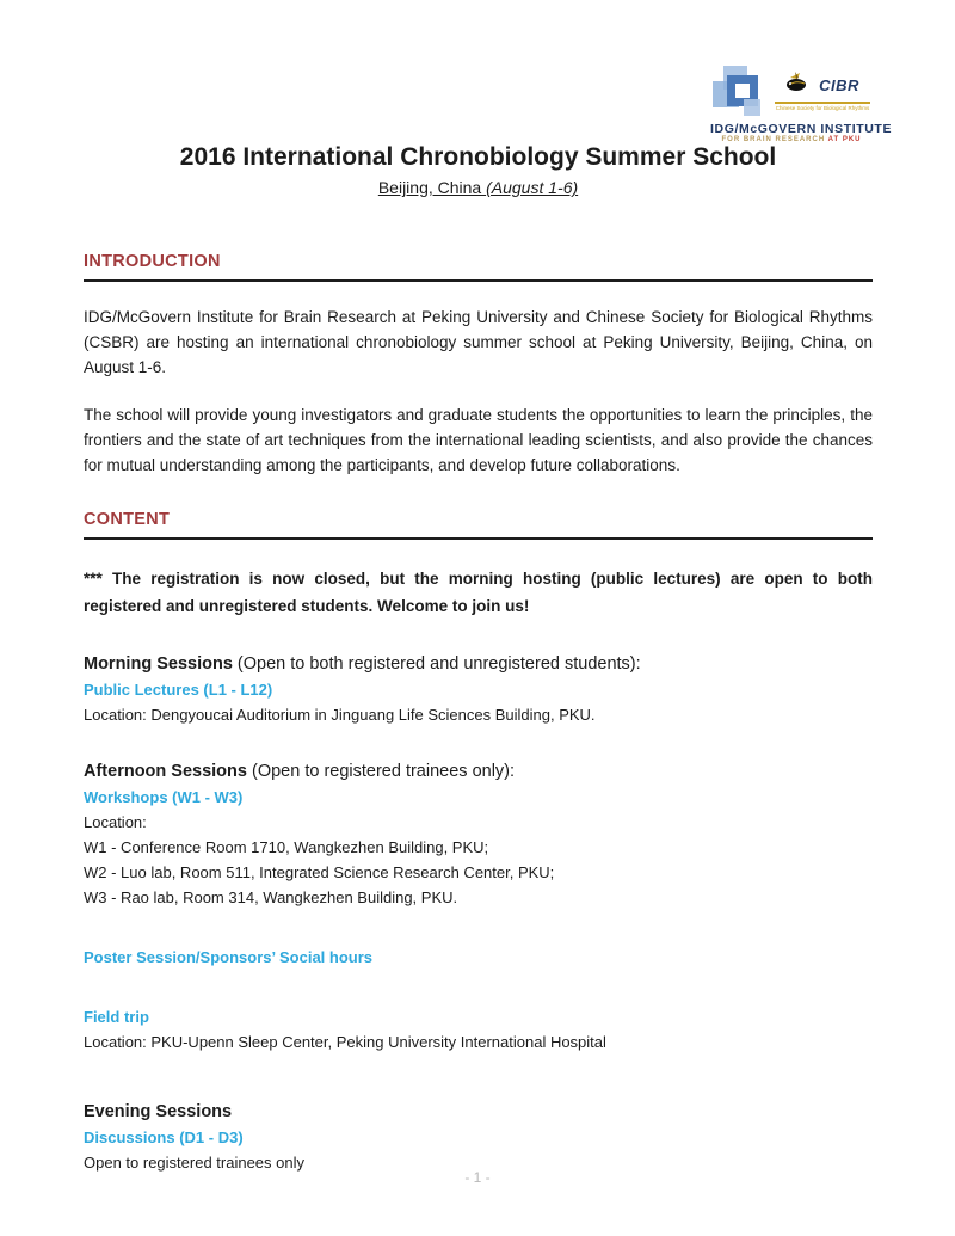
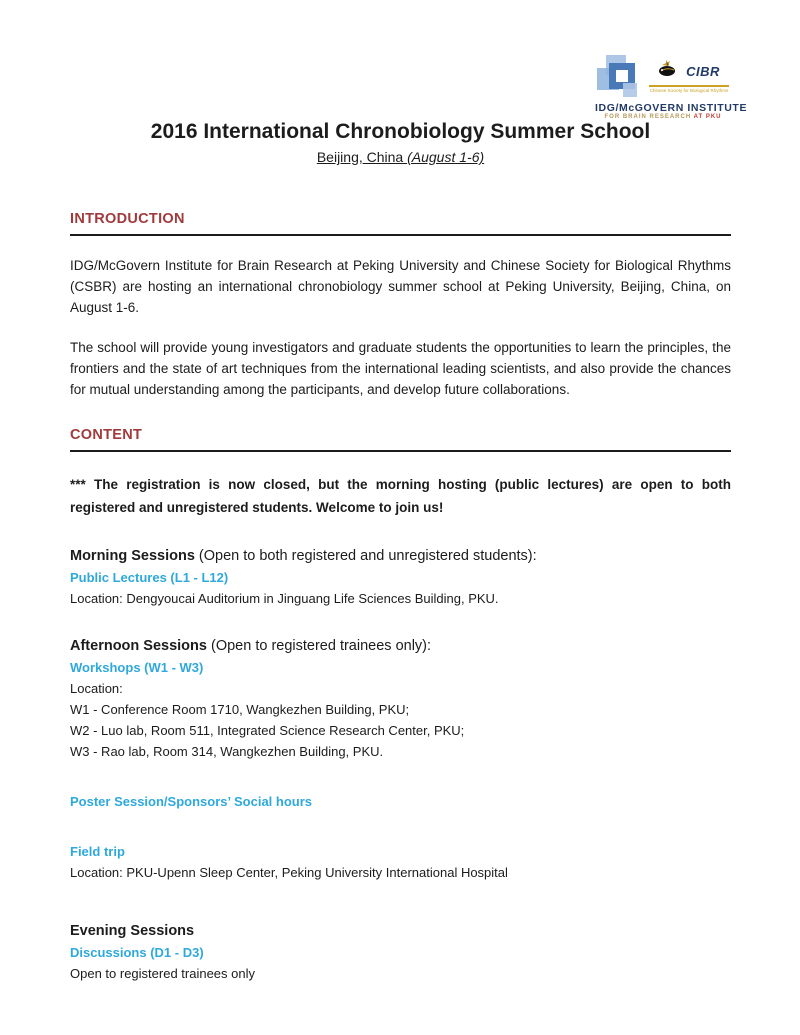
  CIBR
  IDG/McGOVERN INSTITUTE
  2016 International Chronobiology Summer School
  Beijing, China (August 1-6)
  INTRODUCTION
  IDG/McGovern Institute for Brain Research at Peking University and Chinese Society for Biological Rhythms (CSBR) are hosting an international chronobiology summer school at Peking University, Beijing, China, on August 1-6.
  The school will provide young investigators and graduate students the opportunities to learn the principles, the frontiers and the state of art techniques from the international leading scientists, and also provide the chances for mutual understanding among the participants, and develop future collaborations.
  CONTENT
  *** The registration is now closed, but the morning hosting (public lectures) are open to both registered and unregistered students. Welcome to join us!
  Morning Sessions (Open to both registered and unregistered students):
  Public Lectures (L1 - L12)
  Location: Dengyoucai Auditorium in Jinguang Life Sciences Building, PKU.
  Afternoon Sessions (Open to registered trainees only):
  Workshops (W1 - W3)
  Location:
  W1 - Conference Room 1710, Wangkezhen Building, PKU;
  W2 - Luo lab, Room 511, Integrated Science Research Center, PKU;
  W3 - Rao lab, Room 314, Wangkezhen Building, PKU.
  Poster Session/Sponsors’ Social hours
  Field trip
  Location: PKU-Upenn Sleep Center, Peking University International Hospital
  Evening Sessions
  Discussions (D1 - D3)
  Open to registered trainees only
- - 1 -
